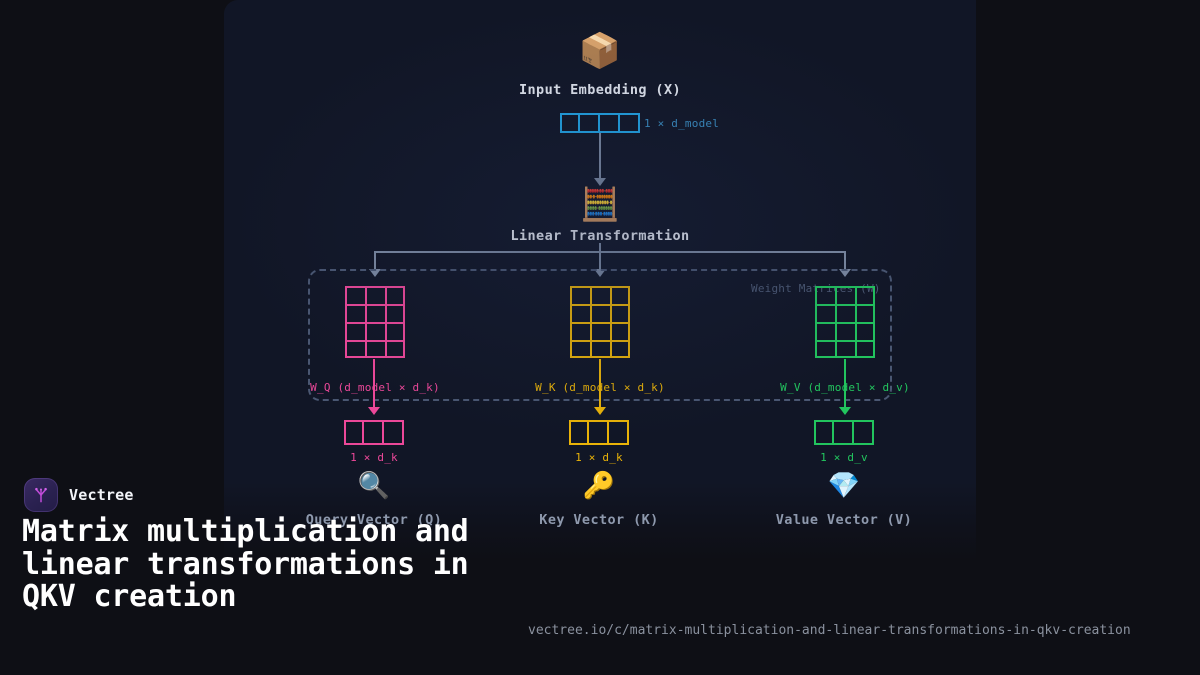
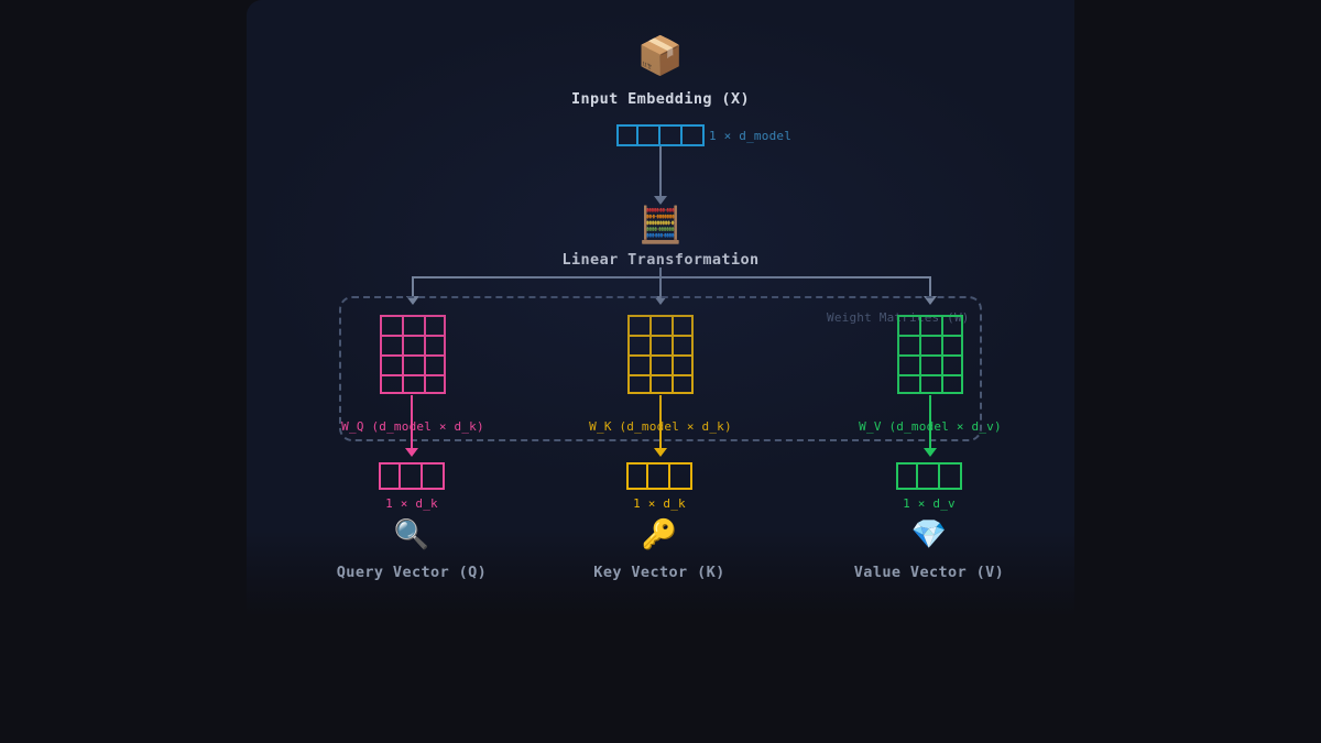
- Vectree
- Matrix multiplication and linear transformations in QKV creation
- vectree.io/c/matrix-multiplication-and-linear-transformations-in-qkv-creation
